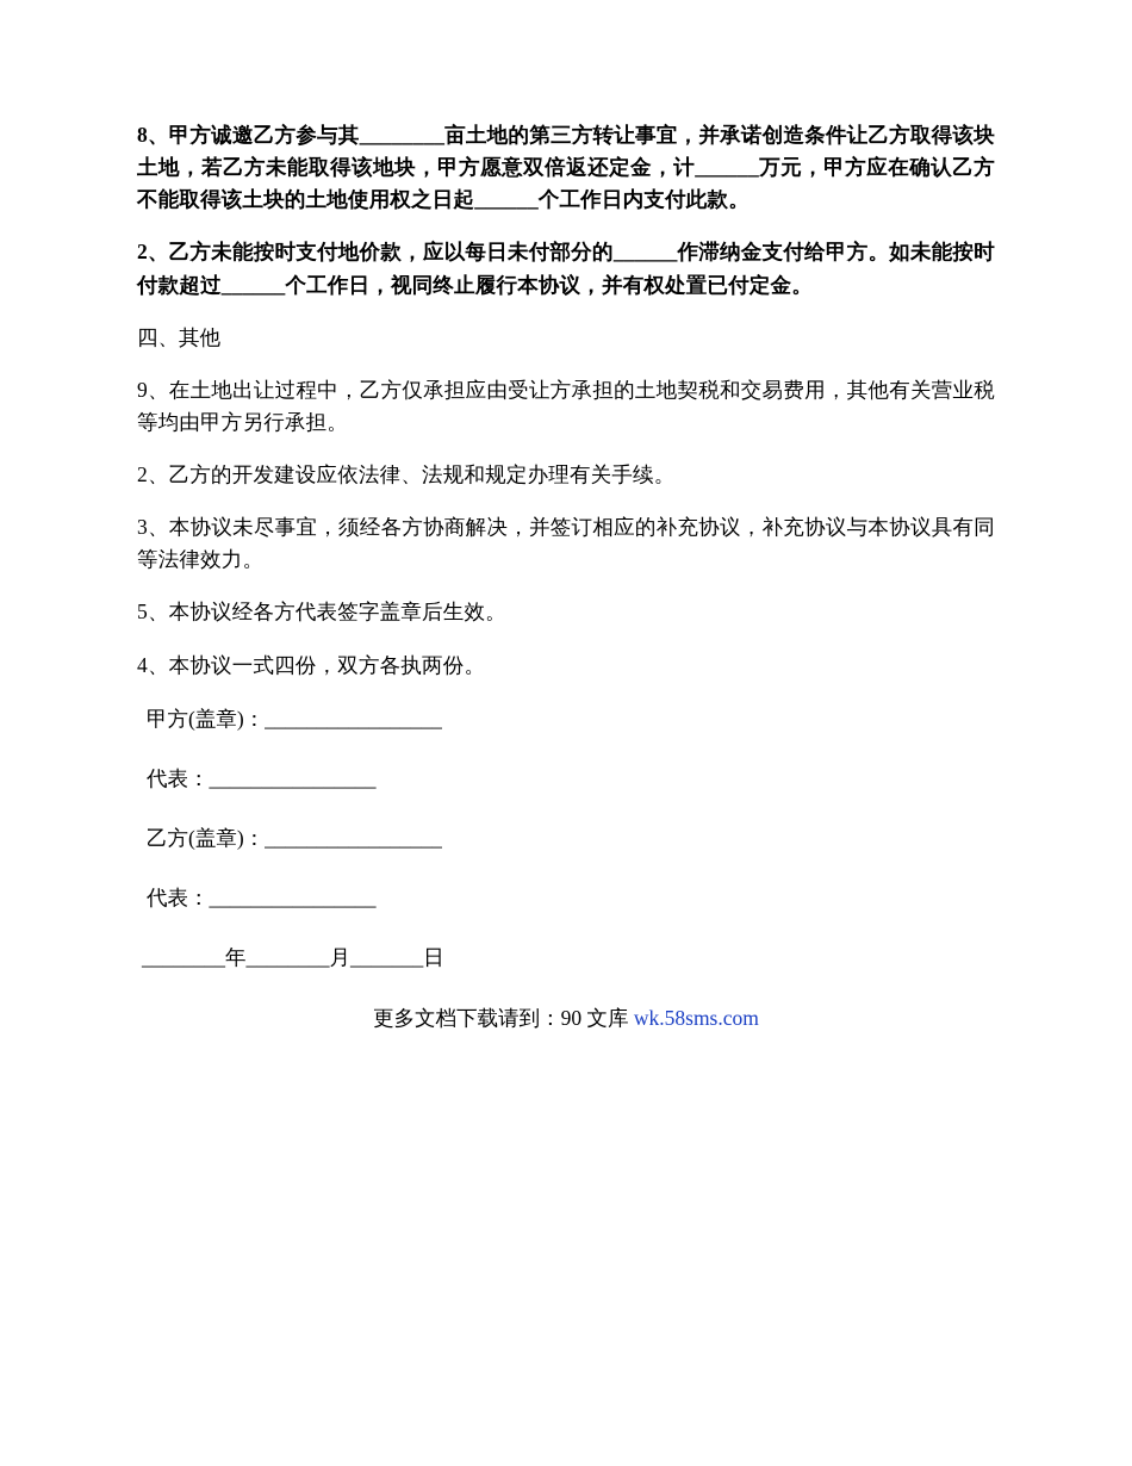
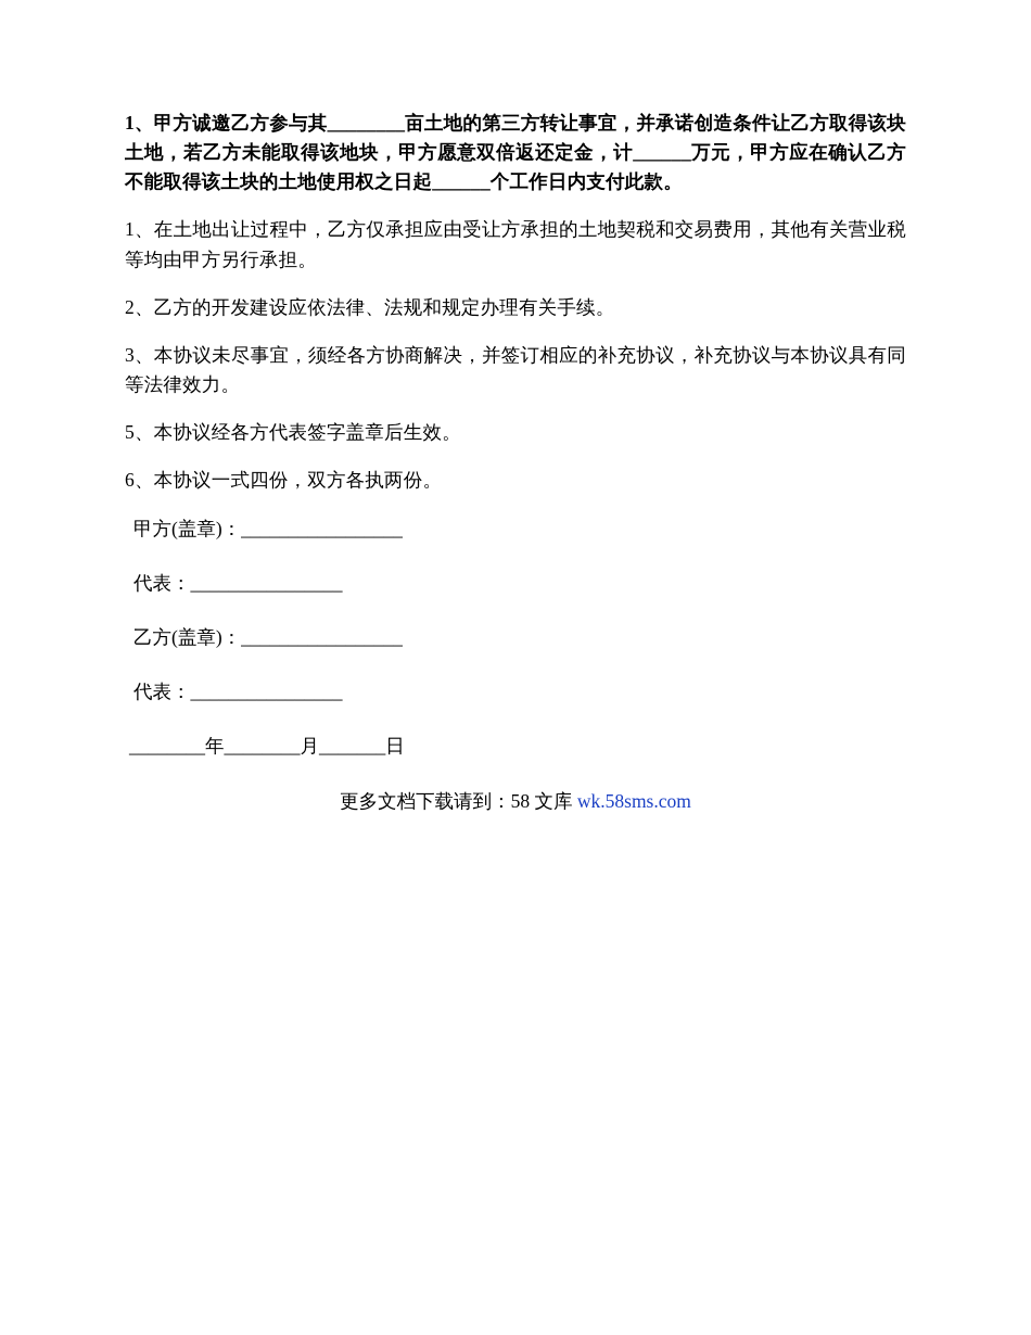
- 8、甲方诚邀乙方参与其________亩土地的第三方转让事宜，并承诺创造条件让乙方取得该块土地，若乙方未能取得该地块，甲方愿意双倍返还定金，计______万元，甲方应在确认乙方不能取得该土块的土地使用权之日起______个工作日内支付此款。
+ 1、甲方诚邀乙方参与其________亩土地的第三方转让事宜，并承诺创造条件让乙方取得该块土地，若乙方未能取得该地块，甲方愿意双倍返还定金，计______万元，甲方应在确认乙方不能取得该土块的土地使用权之日起______个工作日内支付此款。
- 2、乙方未能按时支付地价款，应以每日未付部分的______作滞纳金支付给甲方。如未能按时付款超过______个工作日，视同终止履行本协议，并有权处置已付定金。
- 四、其他
- 9、在土地出让过程中，乙方仅承担应由受让方承担的土地契税和交易费用，其他有关营业税等均由甲方另行承担。
+ 1、在土地出让过程中，乙方仅承担应由受让方承担的土地契税和交易费用，其他有关营业税等均由甲方另行承担。
  2、乙方的开发建设应依法律、法规和规定办理有关手续。
  3、本协议未尽事宜，须经各方协商解决，并签订相应的补充协议，补充协议与本协议具有同等法律效力。
  5、本协议经各方代表签字盖章后生效。
- 4、本协议一式四份，双方各执两份。
+ 6、本协议一式四份，双方各执两份。
  甲方(盖章)：_________________
  代表：________________
  乙方(盖章)：_________________
  代表：________________
  ________年________月_______日
- 更多文档下载请到：90 文库 wk.58sms.com
+ 更多文档下载请到：58 文库 wk.58sms.com
